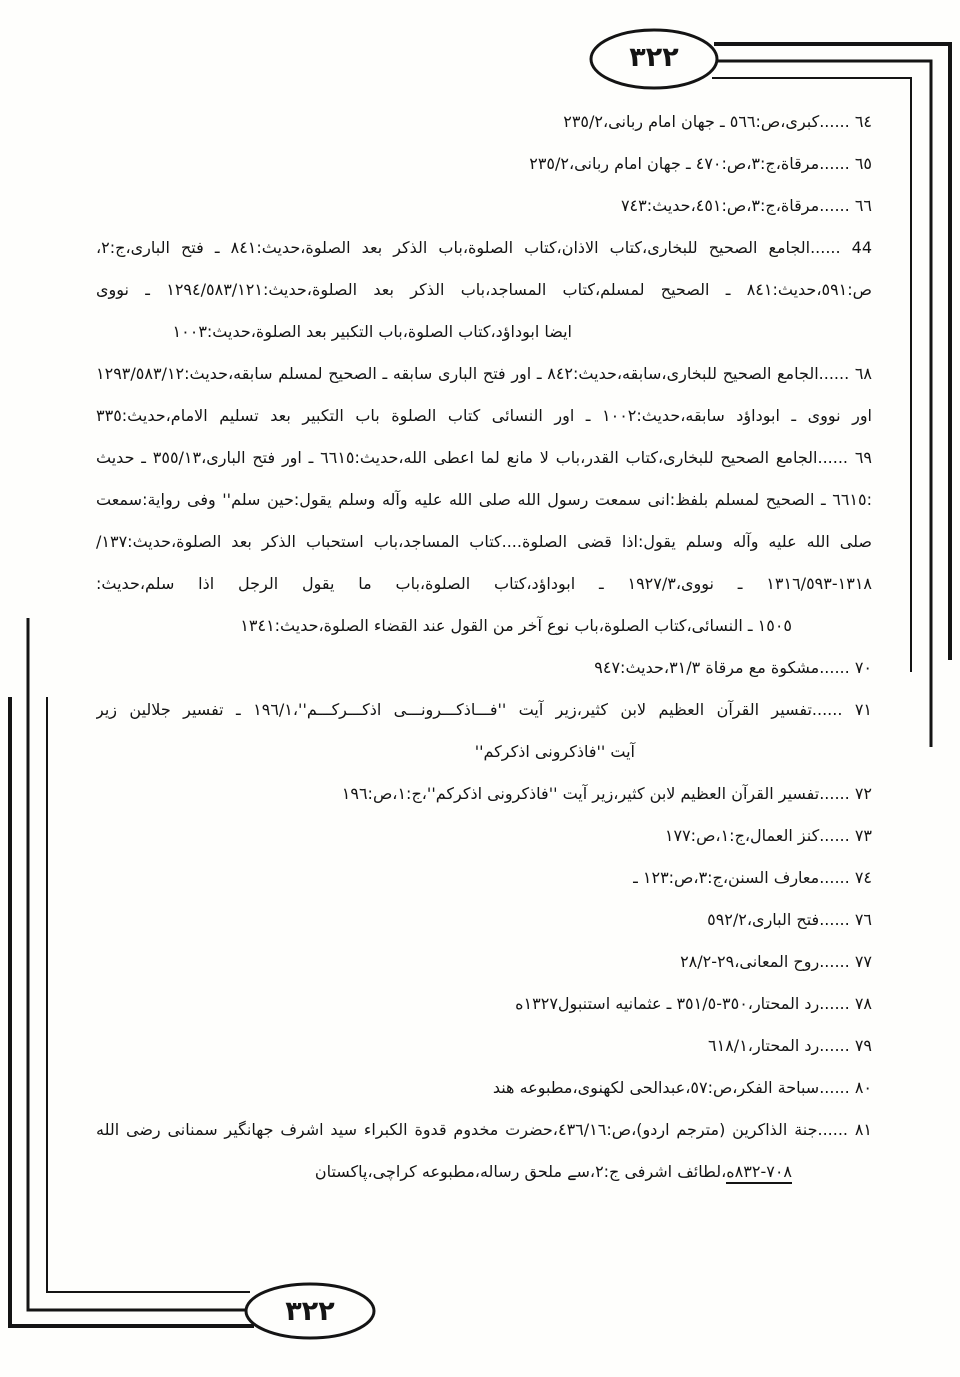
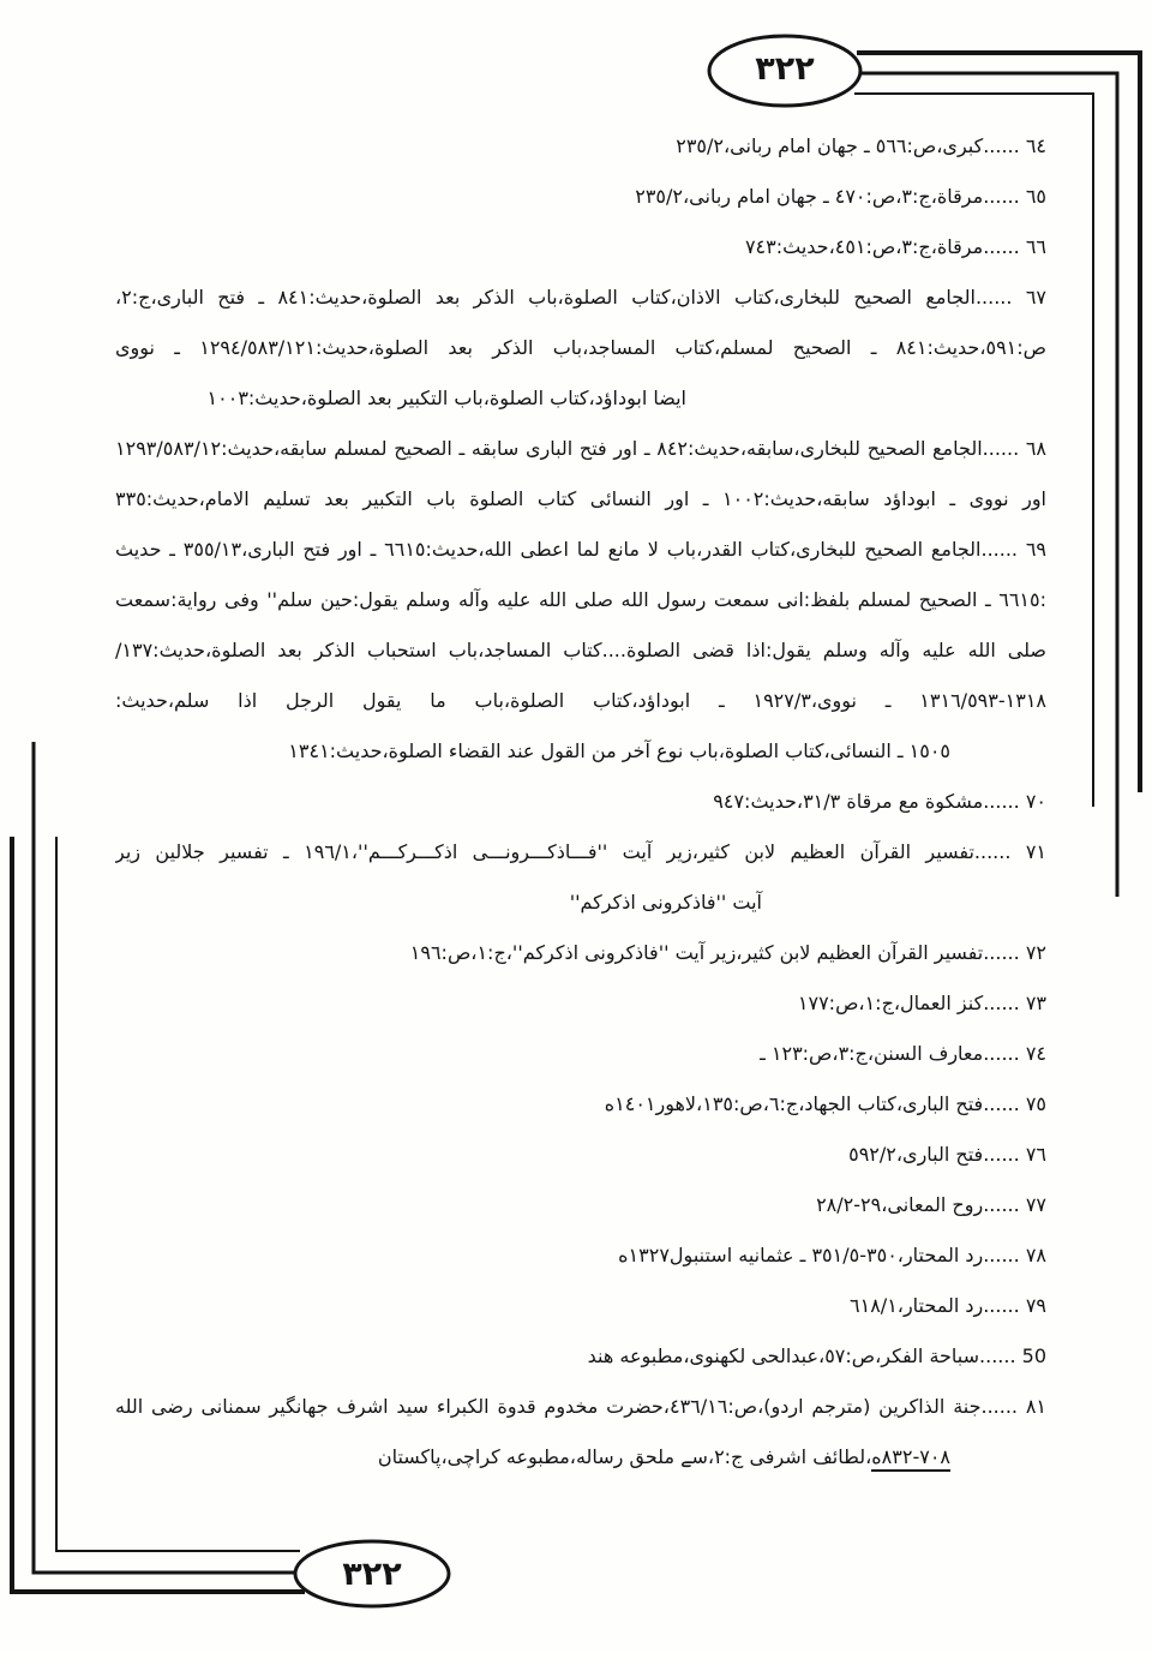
  ٣٢٢
  ٣٢٢
  ٦٤ ......کبری،ص:٥٦٦ ـ جهان امام ربانی،٢٣٥/٢
  ٦٥ ......مرقاة،ج:٣،ص:٤٧٠ ـ جهان امام ربانی،٢٣٥/٢
  ٦٦ ......مرقاة،ج:٣،ص:٤٥١،حدیث:٧٤٣
- 44 ......الجامع الصحیح للبخاری،کتاب الاذان،کتاب الصلوة،باب الذکر بعد الصلوة،حدیث:٨٤١ ـ فتح الباری،ج:٢،
+ ٦٧ ......الجامع الصحیح للبخاری،کتاب الاذان،کتاب الصلوة،باب الذکر بعد الصلوة،حدیث:٨٤١ ـ فتح الباری،ج:٢،
  ص:٥٩١،حدیث:٨٤١ ـ الصحیح لمسلم،کتاب المساجد،باب الذکر بعد الصلوة،حدیث:١٢٩٤/٥٨٣/١٢١ ـ نووی
  ایضا ابوداؤد،کتاب الصلوة،باب التکبیر بعد الصلوة،حدیث:١٠٠٣
  ٦٨ ......الجامع الصحیح للبخاری،سابقه،حدیث:٨٤٢ ـ اور فتح الباری سابقه ـ الصحیح لمسلم سابقه،حدیث:١٢٩٣/٥٨٣/١٢
  اور نووی ـ ابوداؤد سابقه،حدیث:١٠٠٢ ـ اور النسائی کتاب الصلوة باب التکبیر بعد تسلیم الامام،حدیث:٣٣٥
  ٦٩ ......الجامع الصحیح للبخاری،کتاب القدر،باب لا مانع لما اعطی الله،حدیث:٦٦١٥ ـ اور فتح الباری،٣٥٥/١٣ ـ حدیث
  :٦٦١٥ ـ الصحیح لمسلم بلفظ:انی سمعت رسول الله صلی الله علیه وآله وسلم یقول:حین سلم'' وفی روایة:سمعت
  صلی الله علیه وآله وسلم یقول:اذا قضی الصلوة....کتاب المساجد،باب استحباب الذکر بعد الصلوة،حدیث:١٣٧/
  ١٣١٨-١٣١٦/٥٩٣ ـ نووی،١٩٢٧/٣ ـ ابوداؤد،کتاب الصلوة،باب ما یقول الرجل اذا سلم،حدیث:
  ١٥٠٥ ـ النسائی،کتاب الصلوة،باب نوع آخر من القول عند القضاء الصلوة،حدیث:١٣٤١
  ٧٠ ......مشکوة مع مرقاة ٣١/٣،حدیث:٩٤٧
  ٧١ ......تفسیر القرآن العظیم لابن کثیر،زیر آیت ''فـــاذکـــرونـــی اذکـــرکـــم''،١٩٦/١ ـ تفسیر جلالین زیر
  آیت ''فاذکرونی اذکرکم''
  ٧٢ ......تفسیر القرآن العظیم لابن کثیر،زیر آیت ''فاذکرونی اذکرکم''،ج:١،ص:١٩٦
  ٧٣ ......کنز العمال،ج:١،ص:١٧٧
  ٧٤ ......معارف السنن،ج:٣،ص:١٢٣ ـ
+ ٧٥ ......فتح الباری،کتاب الجهاد،ج:٦،ص:١٣٥،لاهور١٤٠١ه
  ٧٦ ......فتح الباری،٥٩٢/٢
  ٧٧ ......روح المعانی،٢٩-٢٨/٢
  ٧٨ ......رد المحتار،٣٥٠-٣٥١/٥ ـ عثمانیه استنبول١٣٢٧ه
  ٧٩ ......رد المحتار،٦١٨/١
- ٨٠ ......سباحة الفکر،ص:٥٧،عبدالحی لکهنوی،مطبوعه هند
+ 50 ......سباحة الفکر،ص:٥٧،عبدالحی لکهنوی،مطبوعه هند
  ٨١ ......جنة الذاکرین (مترجم اردو)،ص:٤٣٦/١٦،حضرت مخدوم قدوة الکبراء سید اشرف جهانگیر سمنانی رضی الله
  ٧٠٨-٨٣٢ه،لطائف اشرفی ج:٢،سے ملحق رساله،مطبوعه کراچی،پاکستان
